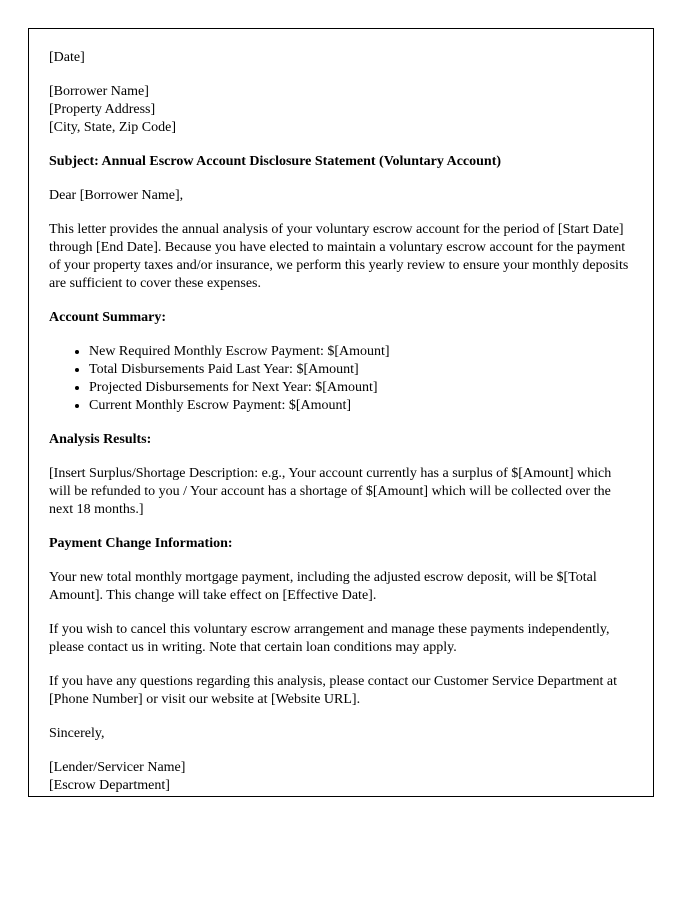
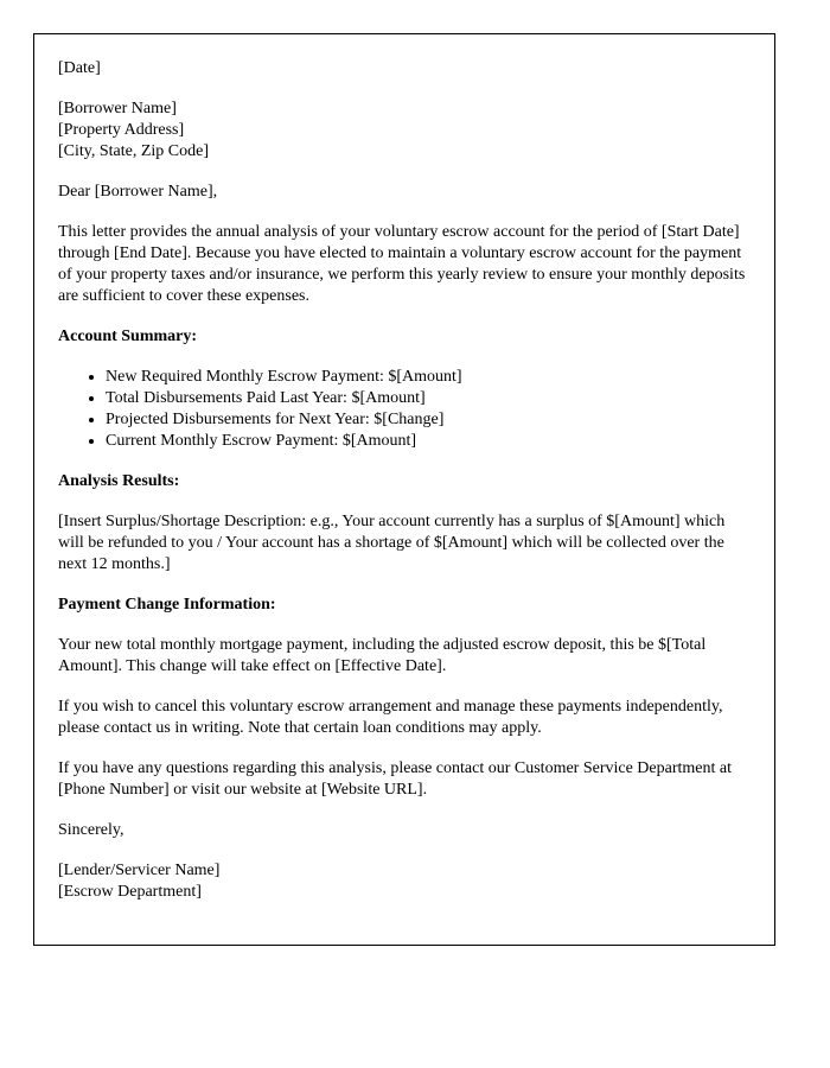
  [Date]
  [Borrower Name]
  [Property Address]
  [City, State, Zip Code]
- Subject: Annual Escrow Account Disclosure Statement (Voluntary Account)
  Dear [Borrower Name],
  This letter provides the annual analysis of your voluntary escrow account for the period of [Start Date] through [End Date]. Because you have elected to maintain a voluntary escrow account for the payment of your property taxes and/or insurance, we perform this yearly review to ensure your monthly deposits are sufficient to cover these expenses.
  Account Summary:
  New Required Monthly Escrow Payment: $[Amount]
  Total Disbursements Paid Last Year: $[Amount]
- Projected Disbursements for Next Year: $[Amount]
+ Projected Disbursements for Next Year: $[Change]
  Current Monthly Escrow Payment: $[Amount]
  Analysis Results:
- [Insert Surplus/Shortage Description: e.g., Your account currently has a surplus of $[Amount] which will be refunded to you / Your account has a shortage of $[Amount] which will be collected over the next 18 months.]
+ [Insert Surplus/Shortage Description: e.g., Your account currently has a surplus of $[Amount] which will be refunded to you / Your account has a shortage of $[Amount] which will be collected over the next 12 months.]
  Payment Change Information:
- Your new total monthly mortgage payment, including the adjusted escrow deposit, will be $[Total Amount]. This change will take effect on [Effective Date].
+ Your new total monthly mortgage payment, including the adjusted escrow deposit, this be $[Total Amount]. This change will take effect on [Effective Date].
  If you wish to cancel this voluntary escrow arrangement and manage these payments independently, please contact us in writing. Note that certain loan conditions may apply.
  If you have any questions regarding this analysis, please contact our Customer Service Department at [Phone Number] or visit our website at [Website URL].
  Sincerely,
  [Lender/Servicer Name]
  [Escrow Department]
